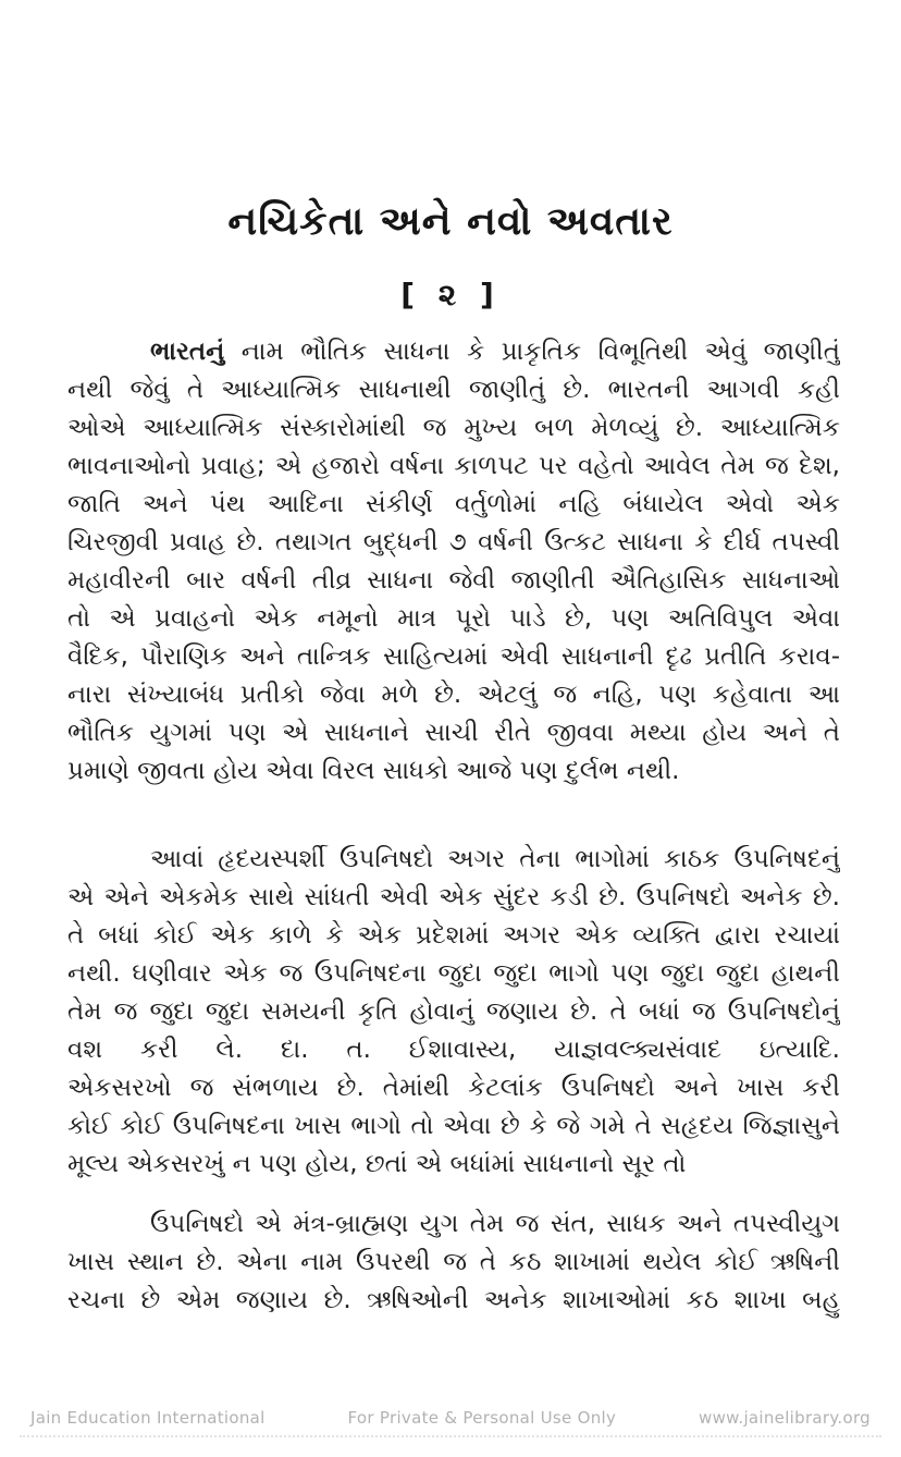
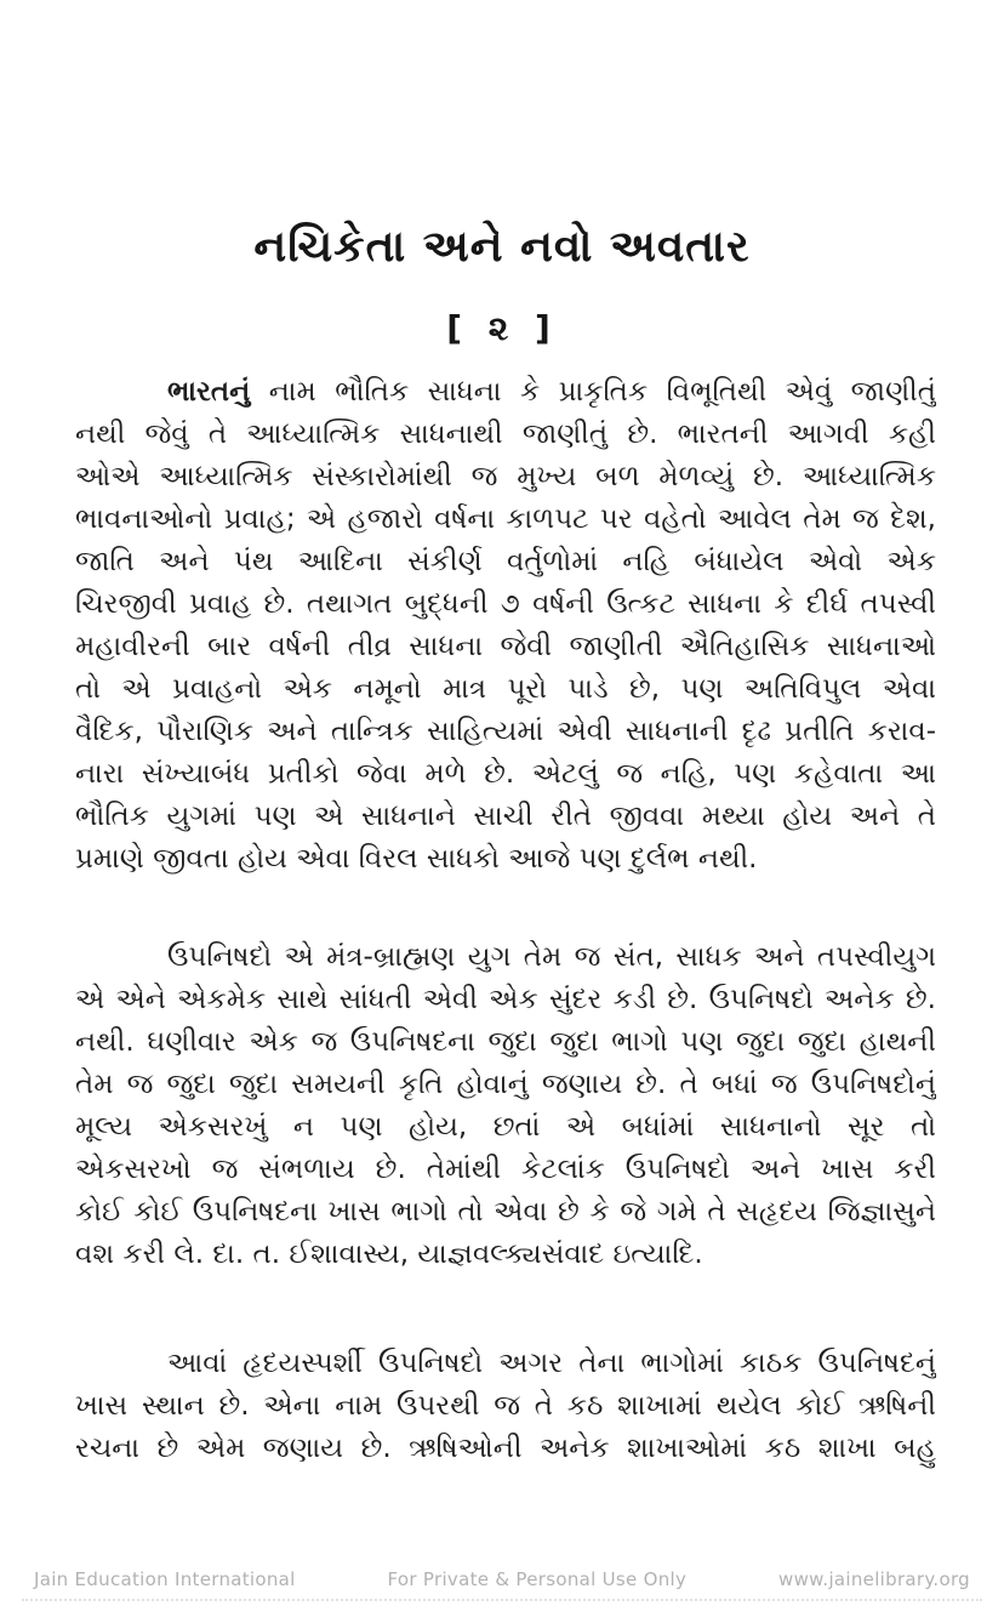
  નચિકેતા અને નવો અવતાર
  [ ૨ ]
  ભારતનું નામ ભૌતિક સાધના કે પ્રાકૃતિક વિભૂતિથી એવું જાણીતું
  નથી જેવું તે આધ્યાત્મિક સાધનાથી જાણીતું છે. ભારતની આગવી કહી
  ઓએ આધ્યાત્મિક સંસ્કારોમાંથી જ મુખ્ય બળ મેળવ્યું છે. આધ્યાત્મિક
  ભાવનાઓનો પ્રવાહ; એ હજારો વર્ષના કાળપટ પર વહેતો આવેલ તેમ જ દેશ,
  જાતિ અને પંથ આદિના સંકીર્ણ વર્તુળોમાં નહિ બંધાયેલ એવો એક
  ચિરજીવી પ્રવાહ છે. તથાગત બુદ્ધની ૭ વર્ષની ઉત્કટ સાધના કે દીર્ઘ તપસ્વી
  મહાવીરની બાર વર્ષની તીવ્ર સાધના જેવી જાણીતી ઐતિહાસિક સાધનાઓ
  તો એ પ્રવાહનો એક નમૂનો માત્ર પૂરો પાડે છે, પણ અતિવિપુલ એવા
  વૈદિક, પૌરાણિક અને તાન્ત્રિક સાહિત્યમાં એવી સાધનાની દૃઢ પ્રતીતિ કરાવ-
  નારા સંખ્યાબંધ પ્રતીકો જેવા મળે છે. એટલું જ નહિ, પણ કહેવાતા આ
  ભૌતિક યુગમાં પણ એ સાધનાને સાચી રીતે જીવવા મથ્યા હોય અને તે
  પ્રમાણે જીવતા હોય એવા વિરલ સાધકો આજે પણ દુર્લભ નથી.
- આવાં હૃદયસ્પર્શી ઉપનિષદો અગર તેના ભાગોમાં કાઠક ઉપનિષદનું
+ ઉપનિષદો એ મંત્ર-બ્રાહ્મણ યુગ તેમ જ સંત, સાધક અને તપસ્વીયુગ
  એ એને એકમેક સાથે સાંધતી એવી એક સુંદર કડી છે. ઉપનિષદો અનેક છે.
- તે બધાં કોઈ એક કાળે કે એક પ્રદેશમાં અગર એક વ્યક્તિ દ્વારા રચાયાં
  નથી. ઘણીવાર એક જ ઉપનિષદના જુદા જુદા ભાગો પણ જુદા જુદા હાથની
  તેમ જ જુદા જુદા સમયની કૃતિ હોવાનું જણાય છે. તે બધાં જ ઉપનિષદોનું
- વશ કરી લે. દા. ત. ઈશાવાસ્ય, યાજ્ઞવલ્ક્યસંવાદ ઇત્યાદિ.
+ મૂલ્ય એકસરખું ન પણ હોય, છતાં એ બધાંમાં સાધનાનો સૂર તો
  એકસરખો જ સંભળાય છે. તેમાંથી કેટલાંક ઉપનિષદો અને ખાસ કરી
  કોઈ કોઈ ઉપનિષદના ખાસ ભાગો તો એવા છે કે જે ગમે તે સહૃદય જિજ્ઞાસુને
- મૂલ્ય એકસરખું ન પણ હોય, છતાં એ બધાંમાં સાધનાનો સૂર તો
+ વશ કરી લે. દા. ત. ઈશાવાસ્ય, યાજ્ઞવલ્ક્યસંવાદ ઇત્યાદિ.
- ઉપનિષદો એ મંત્ર-બ્રાહ્મણ યુગ તેમ જ સંત, સાધક અને તપસ્વીયુગ
+ આવાં હૃદયસ્પર્શી ઉપનિષદો અગર તેના ભાગોમાં કાઠક ઉપનિષદનું
  ખાસ સ્થાન છે. એના નામ ઉપરથી જ તે કઠ શાખામાં થયેલ કોઈ ઋષિની
  રચના છે એમ જણાય છે. ઋષિઓની અનેક શાખાઓમાં કઠ શાખા બહુ
  Jain Education International
  For Private & Personal Use Only
  www.jainelibrary.org
